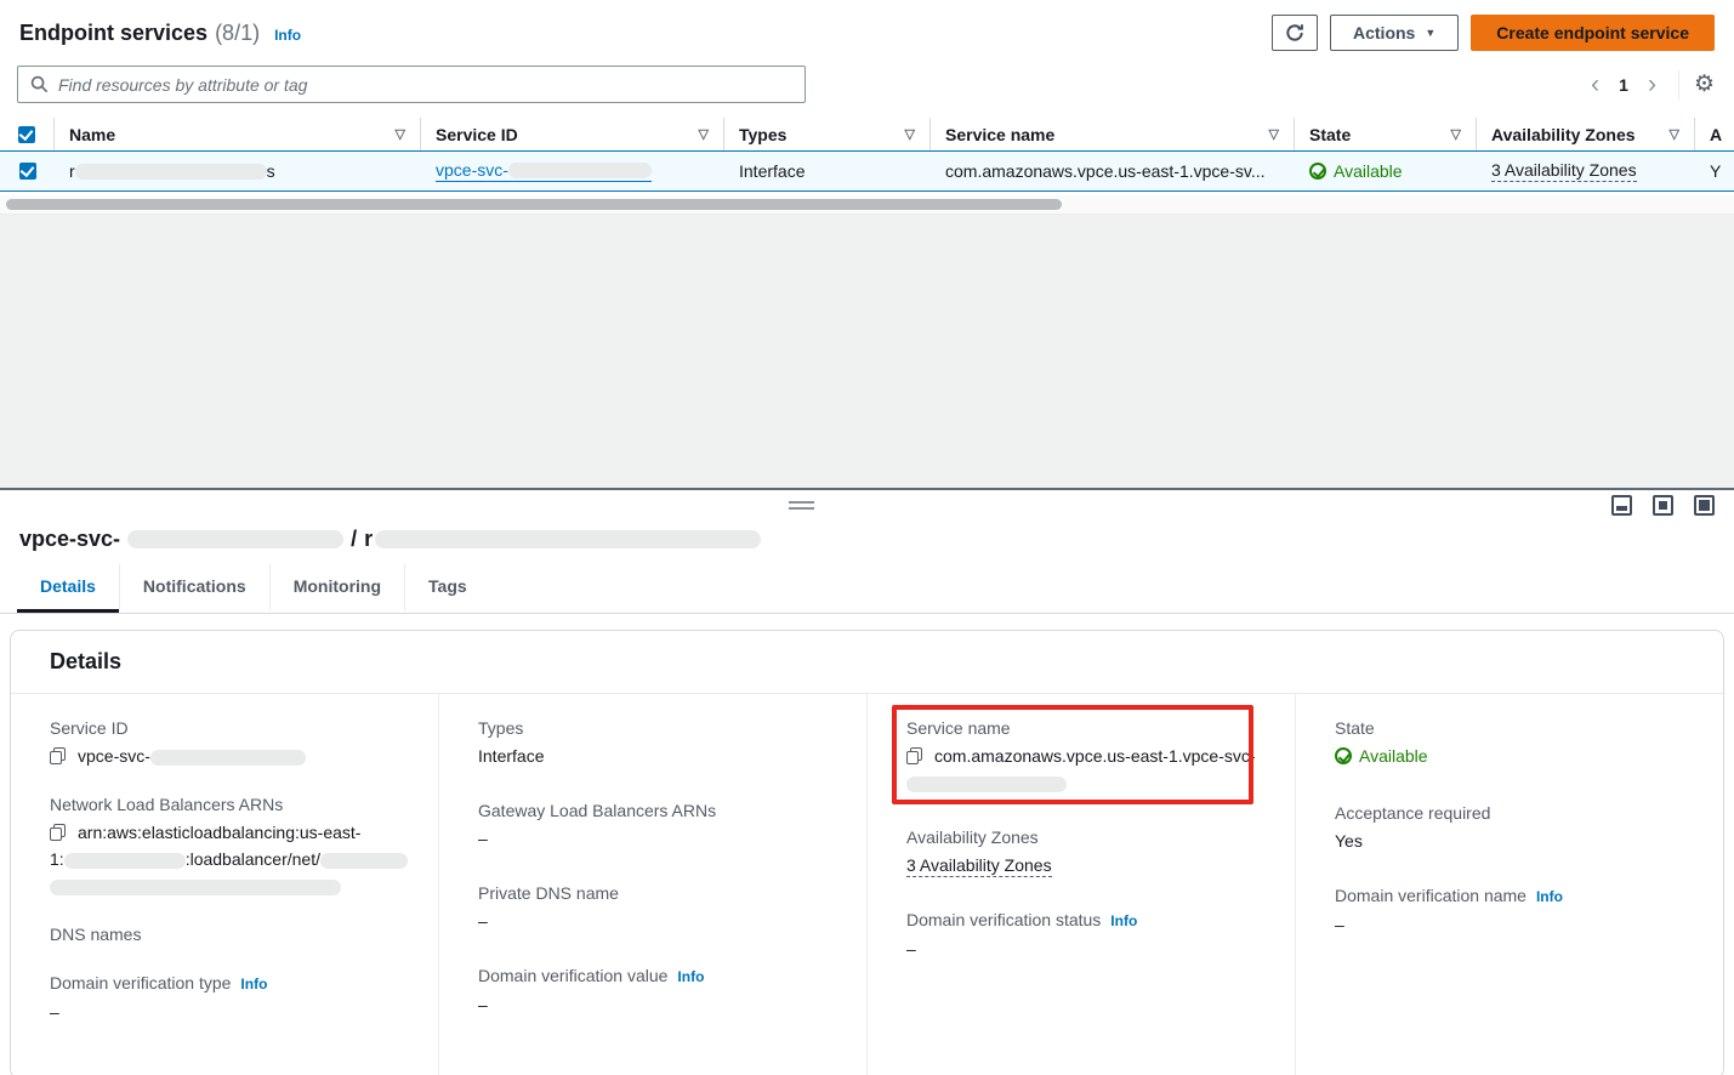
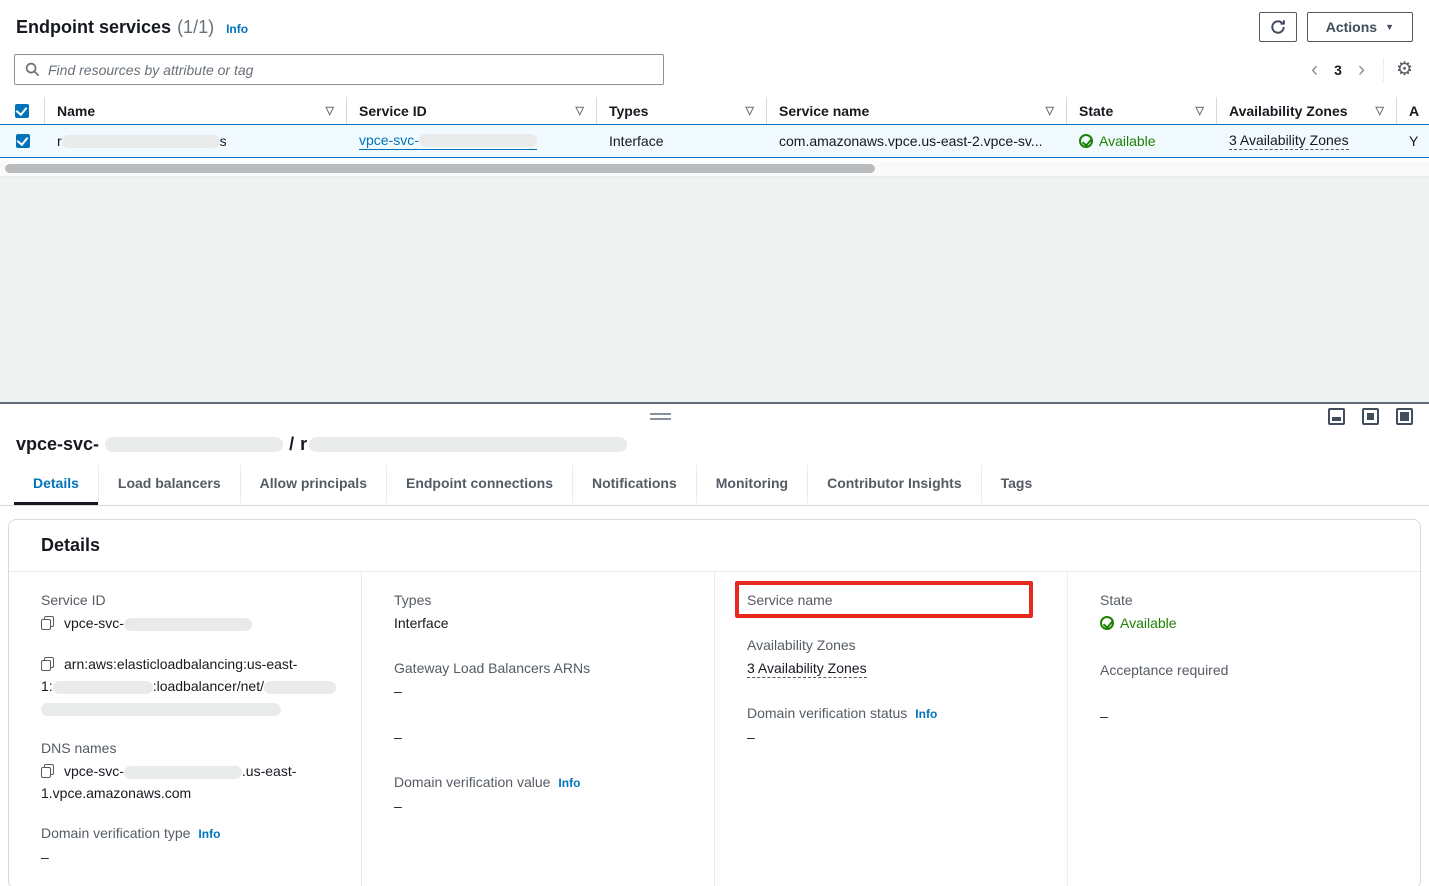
  Endpoint services
- (8/1)
+ (1/1)
  Info
  Actions
  ▼
- Create endpoint service
  Find resources by attribute or tag
  ‹
- 1
+ 3
  ›
  ⚙
  Name
  ▽
  Service ID
  ▽
  Types
  ▽
  Service name
  ▽
  State
  ▽
  Availability Zones
  ▽
  A
  r
  s
  vpce-svc-
  Interface
- com.amazonaws.vpce.us-east-1.vpce-sv...
+ com.amazonaws.vpce.us-east-2.vpce-sv...
  Available
  3 Availability Zones
  Y
  vpce-svc-
  /
  r
  Details
+ Load balancers
+ Allow principals
+ Endpoint connections
  Notifications
  Monitoring
+ Contributor Insights
  Tags
  Details
  Service ID
  vpce-svc-
- Network Load Balancers ARNs
  arn:aws:elasticloadbalancing:us-east-
  1: :loadbalancer/net/
  DNS names
+ vpce-svc- .us-east-
+ 1.vpce.amazonaws.com
  Domain verification type Info
  –
  Types
  Interface
  Gateway Load Balancers ARNs
  –
- Private DNS name
  –
  Domain verification value Info
  –
  Service name
- com.amazonaws.vpce.us-east-1.vpce-svc-
  Availability Zones
  3 Availability Zones
  Domain verification status Info
  –
  State
  Available
  Acceptance required
- Yes
- Domain verification name Info
  –
